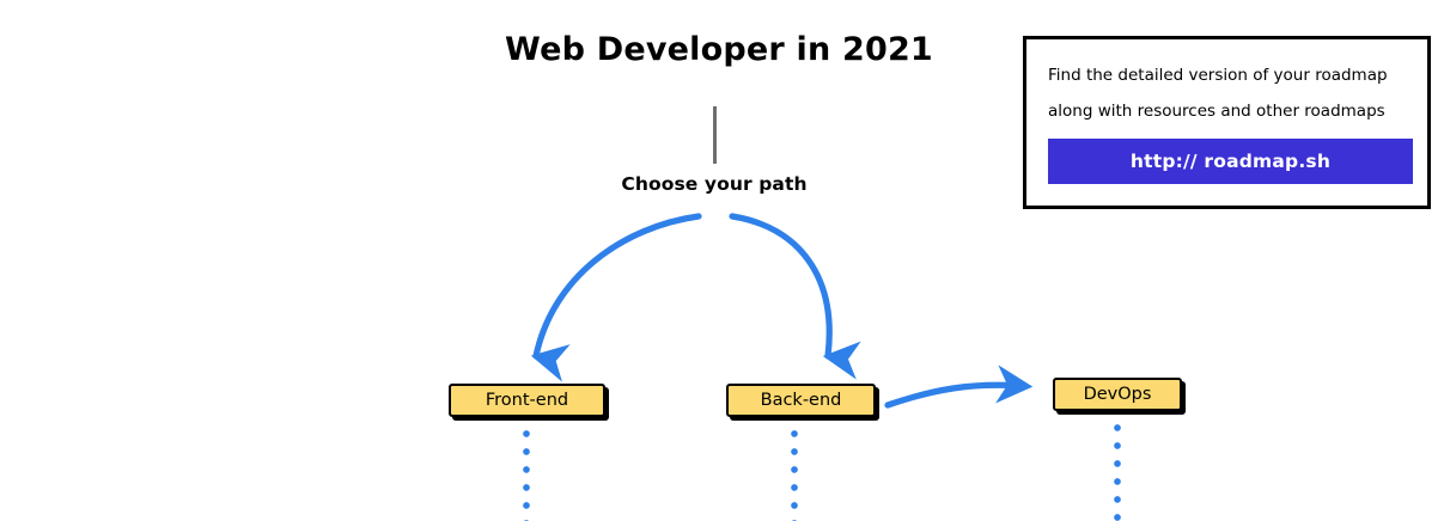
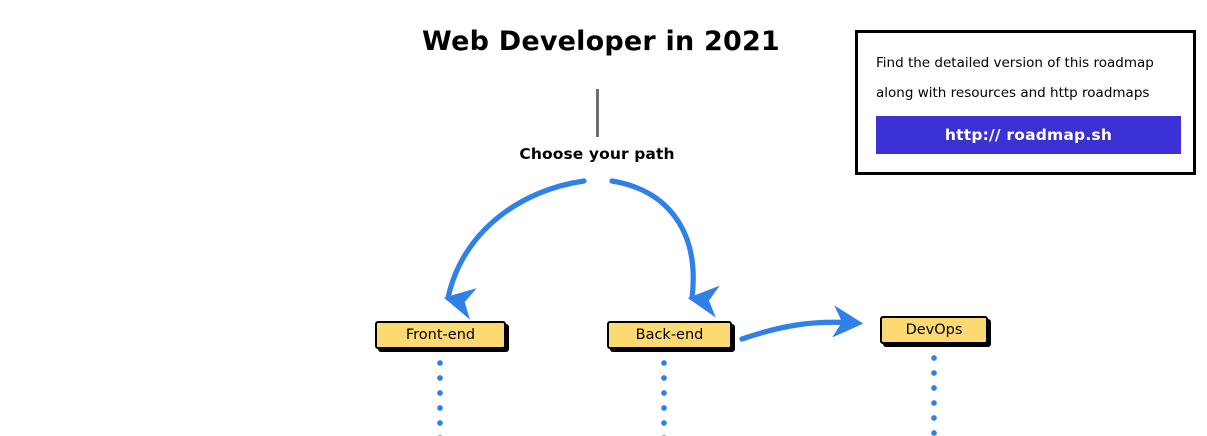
  Web Developer in 2021
  Choose your path
  Front-end
  Back-end
  DevOps
- Find the detailed version of your roadmap
+ Find the detailed version of this roadmap
- along with resources and other roadmaps
+ along with resources and http roadmaps
  http:// roadmap.sh
